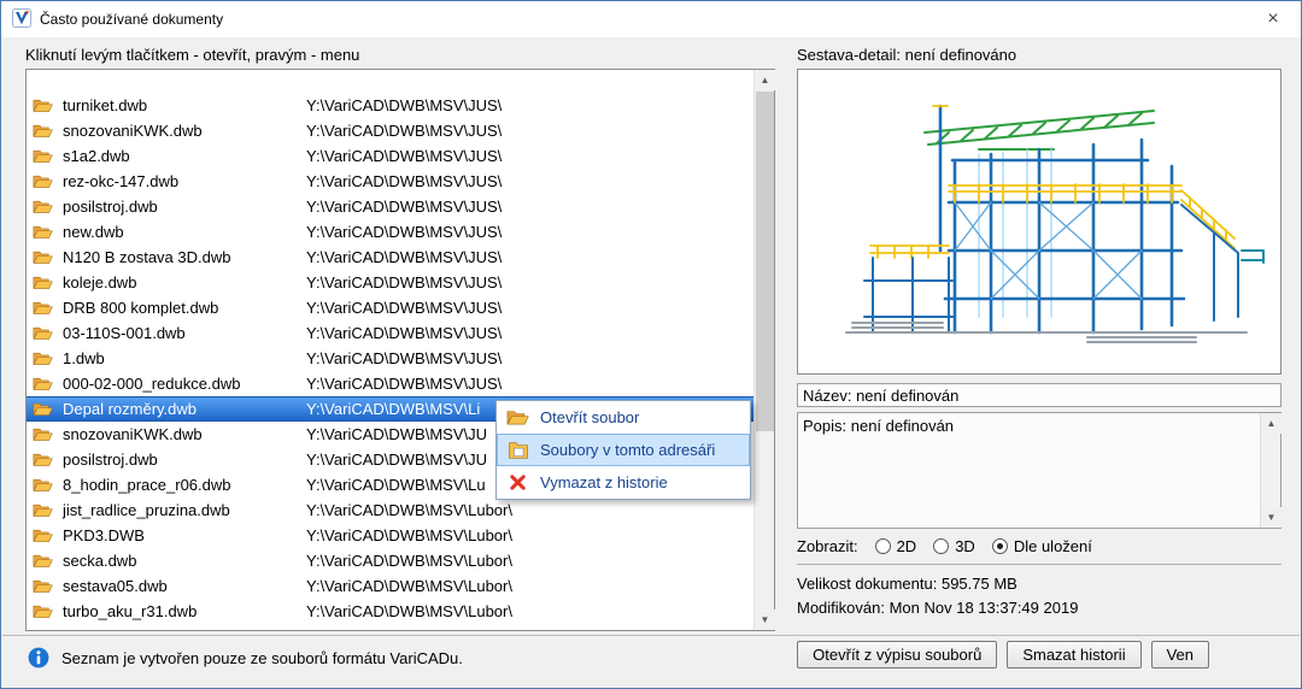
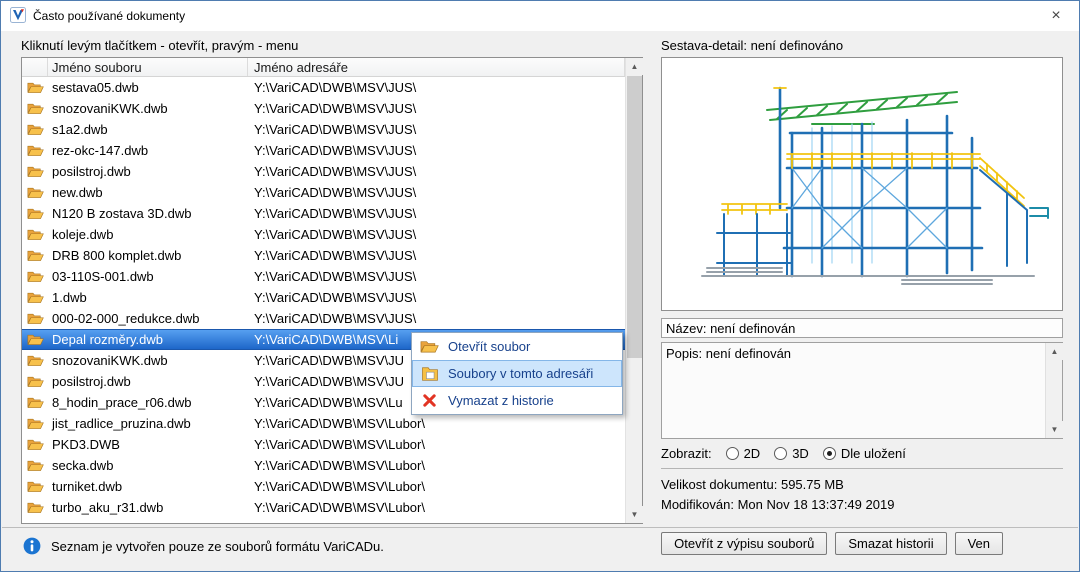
  Často používané dokumenty
  ×
  Kliknutí levým tlačítkem - otevřít, pravým - menu
+ Jméno souboru
+ Jméno adresáře
- turniket.dwb
+ sestava05.dwb
  Y:\VariCAD\DWB\MSV\JUS\
  snozovaniKWK.dwb
  Y:\VariCAD\DWB\MSV\JUS\
  s1a2.dwb
  Y:\VariCAD\DWB\MSV\JUS\
  rez-okc-147.dwb
  Y:\VariCAD\DWB\MSV\JUS\
  posilstroj.dwb
  Y:\VariCAD\DWB\MSV\JUS\
  new.dwb
  Y:\VariCAD\DWB\MSV\JUS\
  N120 B zostava 3D.dwb
  Y:\VariCAD\DWB\MSV\JUS\
  koleje.dwb
  Y:\VariCAD\DWB\MSV\JUS\
  DRB 800 komplet.dwb
  Y:\VariCAD\DWB\MSV\JUS\
  03-110S-001.dwb
  Y:\VariCAD\DWB\MSV\JUS\
  1.dwb
  Y:\VariCAD\DWB\MSV\JUS\
  000-02-000_redukce.dwb
  Y:\VariCAD\DWB\MSV\JUS\
  Depal rozměry.dwb
  Y:\VariCAD\DWB\MSV\Li
  snozovaniKWK.dwb
  Y:\VariCAD\DWB\MSV\JU
  posilstroj.dwb
  Y:\VariCAD\DWB\MSV\JU
  8_hodin_prace_r06.dwb
  Y:\VariCAD\DWB\MSV\Lu
  jist_radlice_pruzina.dwb
  Y:\VariCAD\DWB\MSV\Lubor\
  PKD3.DWB
  Y:\VariCAD\DWB\MSV\Lubor\
  secka.dwb
  Y:\VariCAD\DWB\MSV\Lubor\
- sestava05.dwb
+ turniket.dwb
  Y:\VariCAD\DWB\MSV\Lubor\
  turbo_aku_r31.dwb
  Y:\VariCAD\DWB\MSV\Lubor\
  ▲
  ▼
  Otevřít soubor
  Soubory v tomto adresáři
  Vymazat z historie
  Sestava-detail: není definováno
  Název: není definován
  Popis: není definován
  ▲
  ▼
  Zobrazit:
  2D
  3D
  Dle uložení
  Velikost dokumentu: 595.75 MB
  Modifikován: Mon Nov 18 13:37:49 2019
  Seznam je vytvořen pouze ze souborů formátu VariCADu.
  Otevřít z výpisu souborů
  Smazat historii
  Ven
